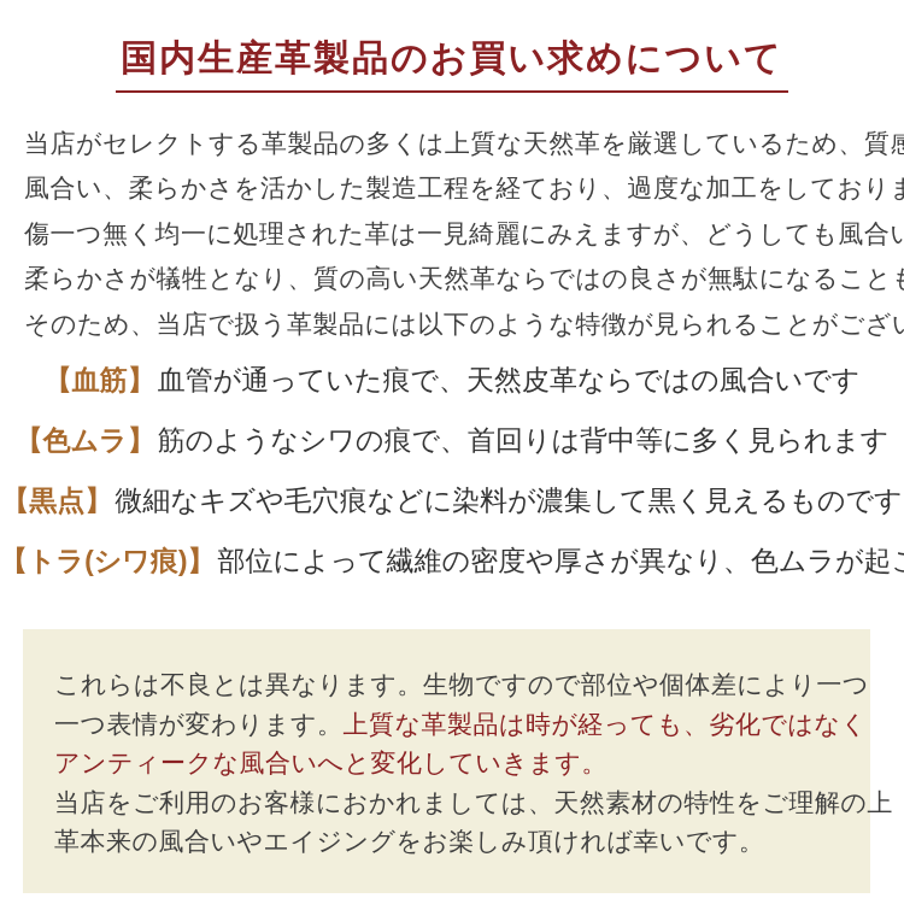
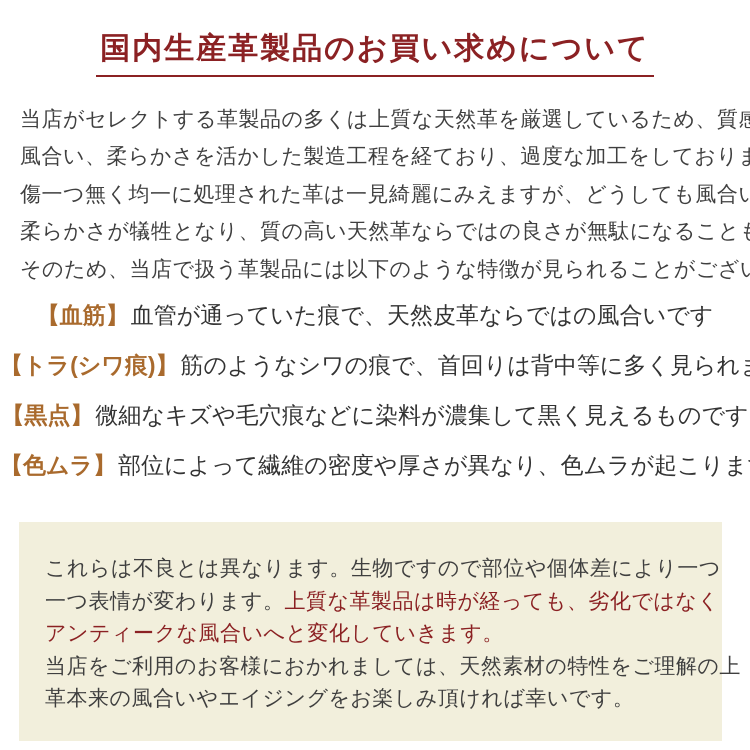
  国内生産革製品のお買い求めについて
  当店がセレクトする革製品の多くは上質な天然革を厳選しているため、質感
  風合い、柔らかさを活かした製造工程を経ており、過度な加工をしておりま
  傷一つ無く均一に処理された革は一見綺麗にみえますが、どうしても風合い
  柔らかさが犠牲となり、質の高い天然革ならではの良さが無駄になること
  そのため、当店で扱う革製品には以下のような特徴が見られることがござ
  【血筋】血管が通っていた痕で、天然皮革ならではの風合いです
- 【色ムラ】筋のようなシワの痕で、首回りは背中等に多く見られます
+ 【トラ(シワ痕)】筋のようなシワの痕で、首回りは背中等に多く見られ
  【黒点】微細なキズや毛穴痕などに染料が濃集して黒く見えるものです
- 【トラ(シワ痕)】部位によって繊維の密度や厚さが異なり、色ムラが起
+ 【色ムラ】部位によって繊維の密度や厚さが異なり、色ムラが起こりま
  これらは不良とは異なります。生物ですので部位や個体差により一つ
  一つ表情が変わります。上質な革製品は時が経っても、劣化ではなく
  アンティークな風合いへと変化していきます。
  当店をご利用のお客様におかれましては、天然素材の特性をご理解の上
  革本来の風合いやエイジングをお楽しみ頂ければ幸いです。
